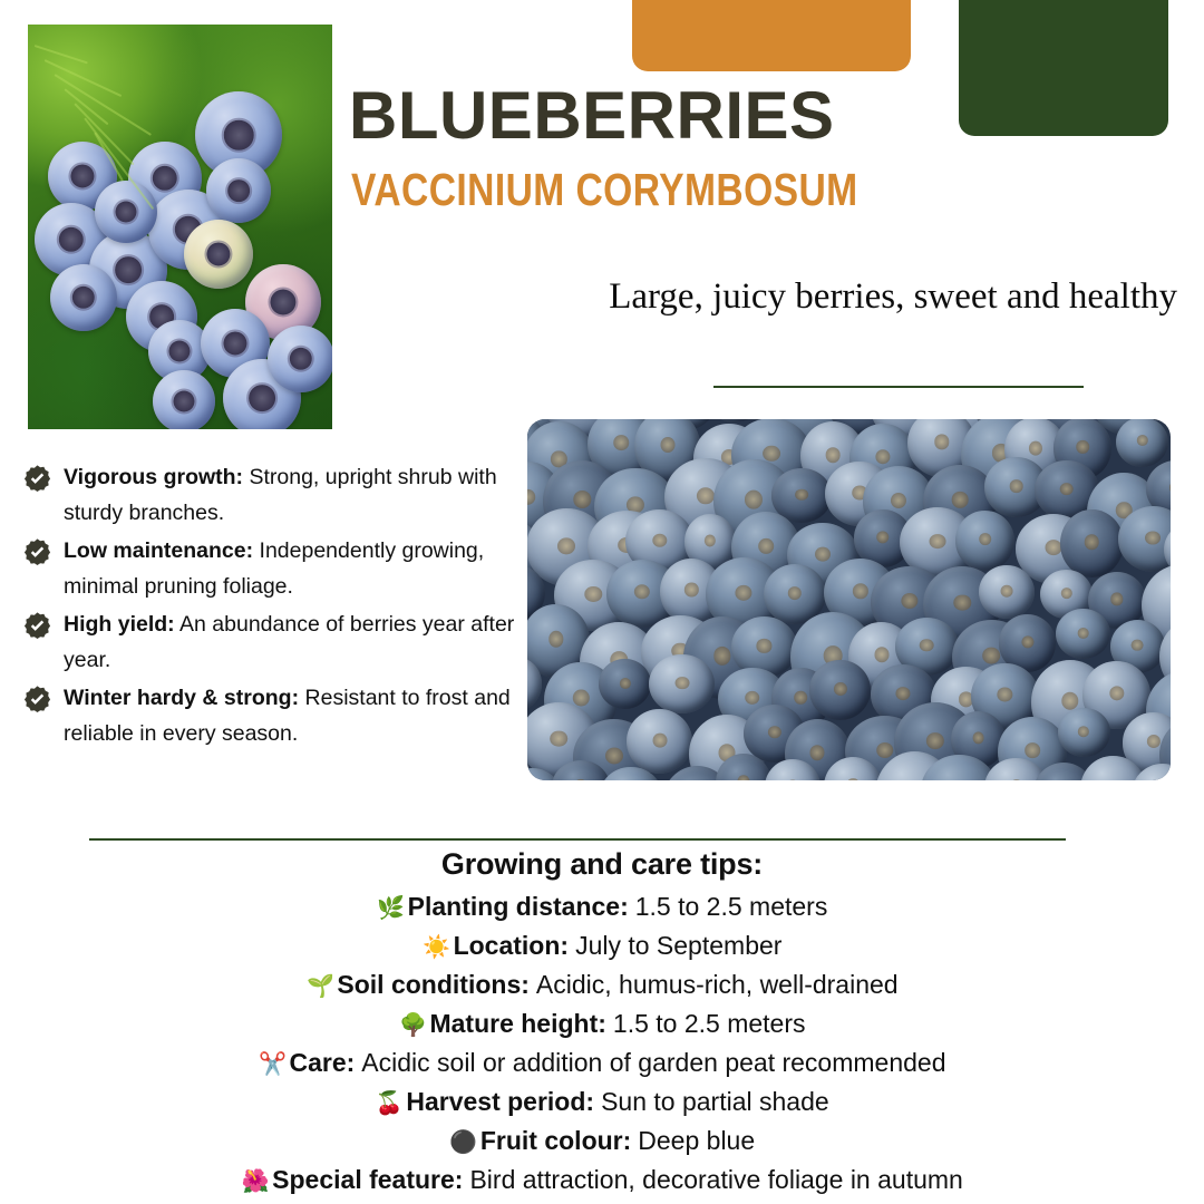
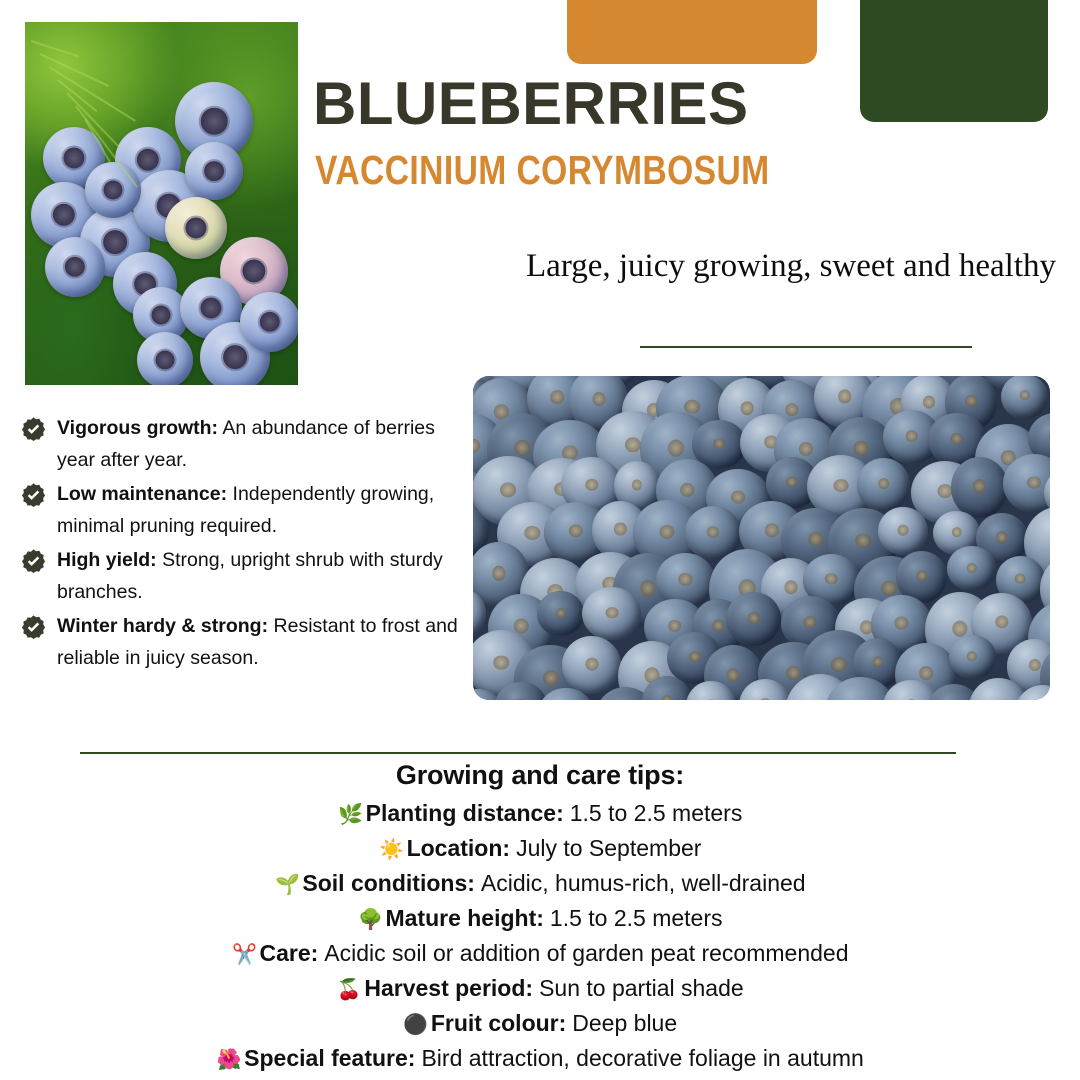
  BLUEBERRIES
  VACCINIUM CORYMBOSUM
- Large, juicy berries, sweet and healthy
+ Large, juicy growing, sweet and healthy
- Vigorous growth: Strong, upright shrub with sturdy branches.
+ Vigorous growth: An abundance of berries year after year.
- Low maintenance: Independently growing, minimal pruning foliage.
+ Low maintenance: Independently growing, minimal pruning required.
- High yield: An abundance of berries year after year.
+ High yield: Strong, upright shrub with sturdy branches.
- Winter hardy & strong: Resistant to frost and reliable in every season.
+ Winter hardy & strong: Resistant to frost and reliable in juicy season.
  Growing and care tips:
  🌿
  Planting distance:
  1.5 to 2.5 meters
  ☀️
  Location:
  July to September
  🌱
  Soil conditions:
  Acidic, humus-rich, well-drained
  🌳
  Mature height:
  1.5 to 2.5 meters
  ✂️
  Care:
  Acidic soil or addition of garden peat recommended
  🍒
  Harvest period:
  Sun to partial shade
  ⚫
  Fruit colour:
  Deep blue
  🌺
  Special feature:
  Bird attraction, decorative foliage in autumn
